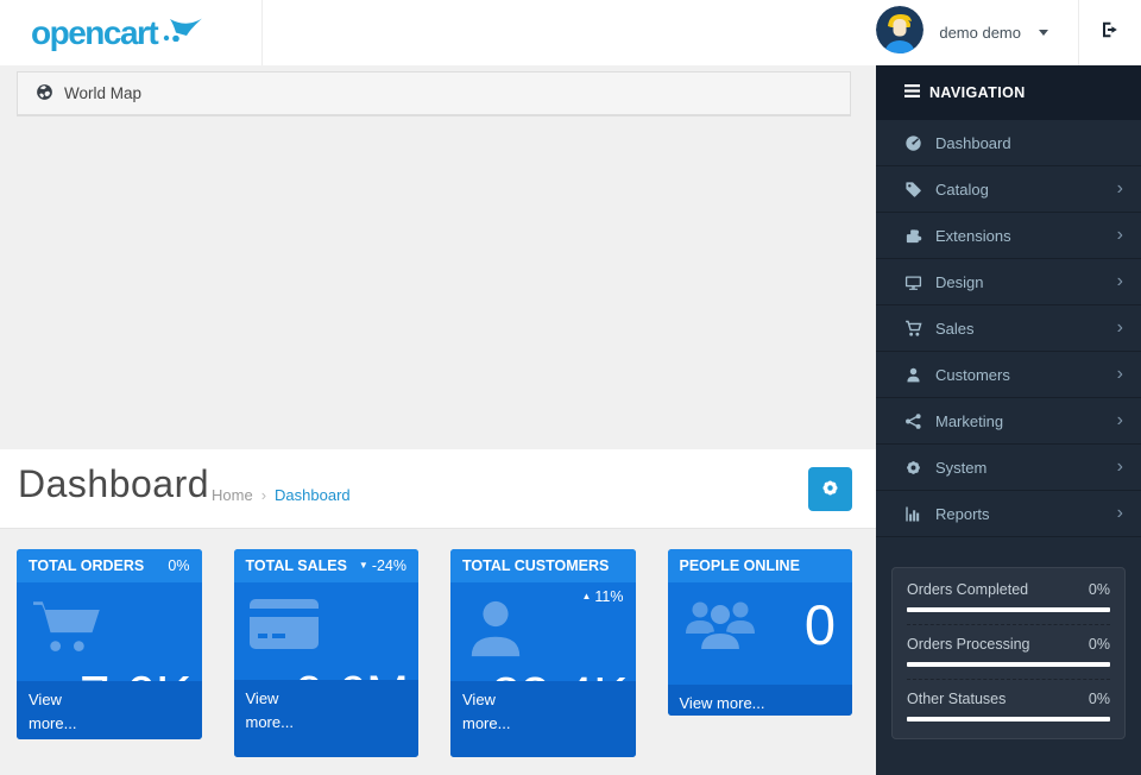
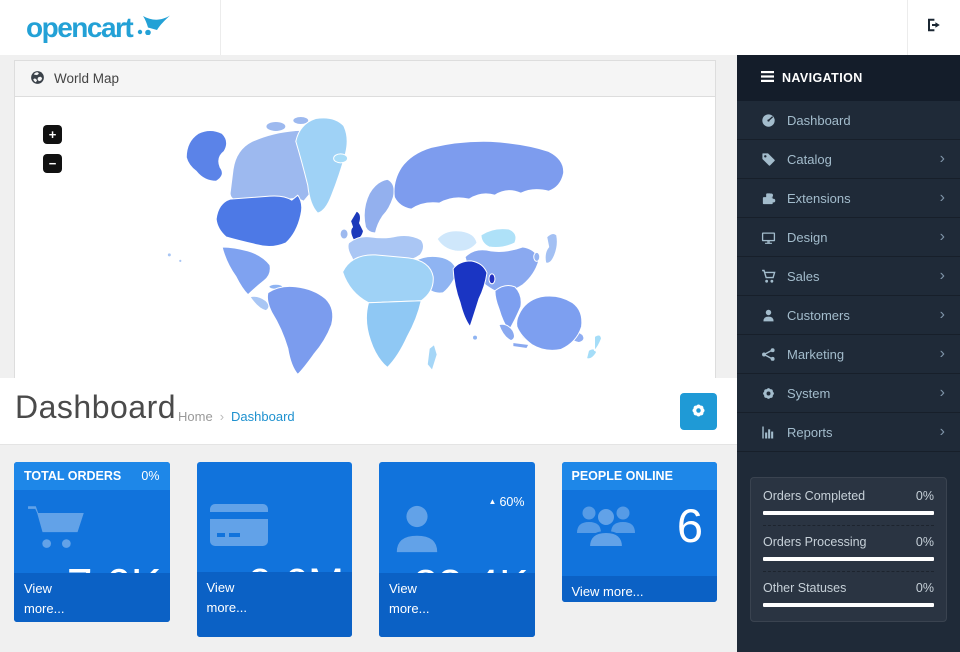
  opencart
- demo demo
  World Map
+ +
+ −
  Dashboard
  Home
  ›
  Dashboard
  TOTAL ORDERS
  0%
  View more...
- TOTAL SALES
- ▼
- -24%
  View more...
- TOTAL CUSTOMERS
  ▲
- 11%
+ 60%
  View more...
  PEOPLE ONLINE
- 0
+ 6
  View more...
  NAVIGATION
  Dashboard
  Catalog
  ›
  Extensions
  ›
  Design
  ›
  Sales
  ›
  Customers
  ›
  Marketing
  ›
  System
  ›
  Reports
  ›
  Orders Completed
  0%
  Orders Processing
  0%
  Other Statuses
  0%
